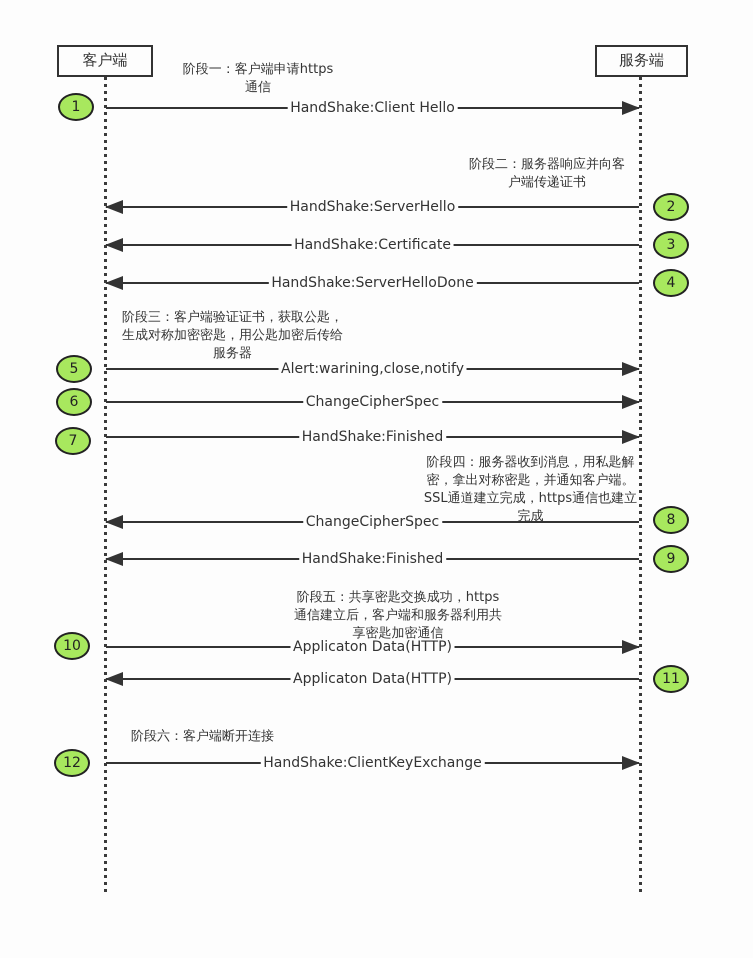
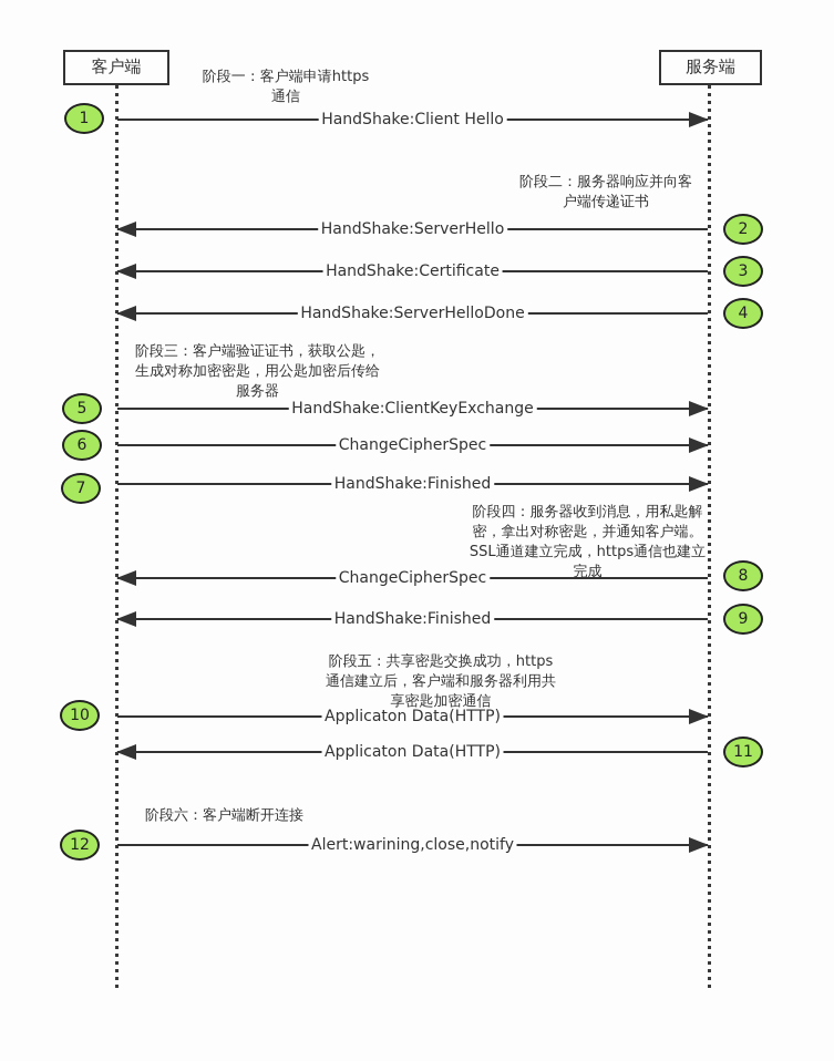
  客户端
  服务端
  阶段一：客户端申请https
  通信
  阶段二：服务器响应并向客
  户端传递证书
  阶段三：客户端验证证书，获取公匙，
  生成对称加密密匙，用公匙加密后传给
  服务器
  阶段四：服务器收到消息，用私匙解
  密，拿出对称密匙，并通知客户端。
  SSL通道建立完成，https通信也建立
  完成
  阶段五：共享密匙交换成功，https
  通信建立后，客户端和服务器利用共
  享密匙加密通信
  阶段六：客户端断开连接
  HandShake:Client Hello
  HandShake:ServerHello
  HandShake:Certificate
  HandShake:ServerHelloDone
- Alert:warining,close,notify
+ HandShake:ClientKeyExchange
  ChangeCipherSpec
  HandShake:Finished
  ChangeCipherSpec
  HandShake:Finished
  Applicaton Data(HTTP)
  Applicaton Data(HTTP)
- HandShake:ClientKeyExchange
+ Alert:warining,close,notify
  1
  2
  3
  4
  5
  6
  7
  8
  9
  10
  11
  12
